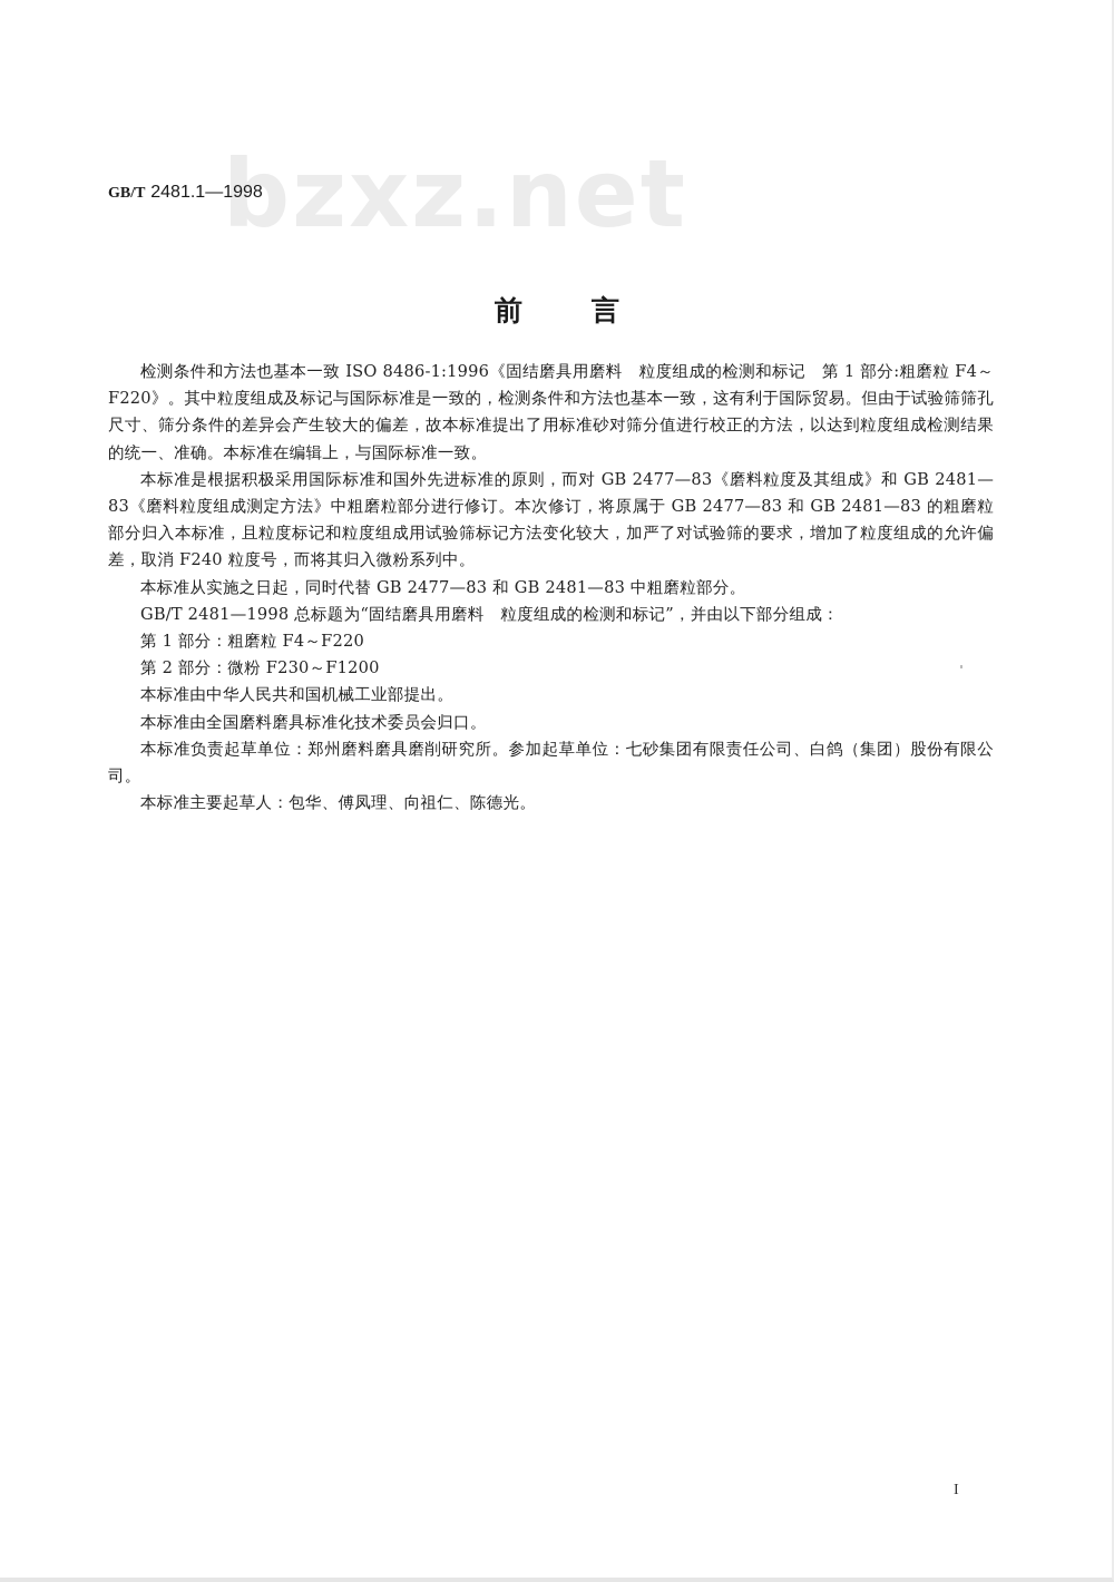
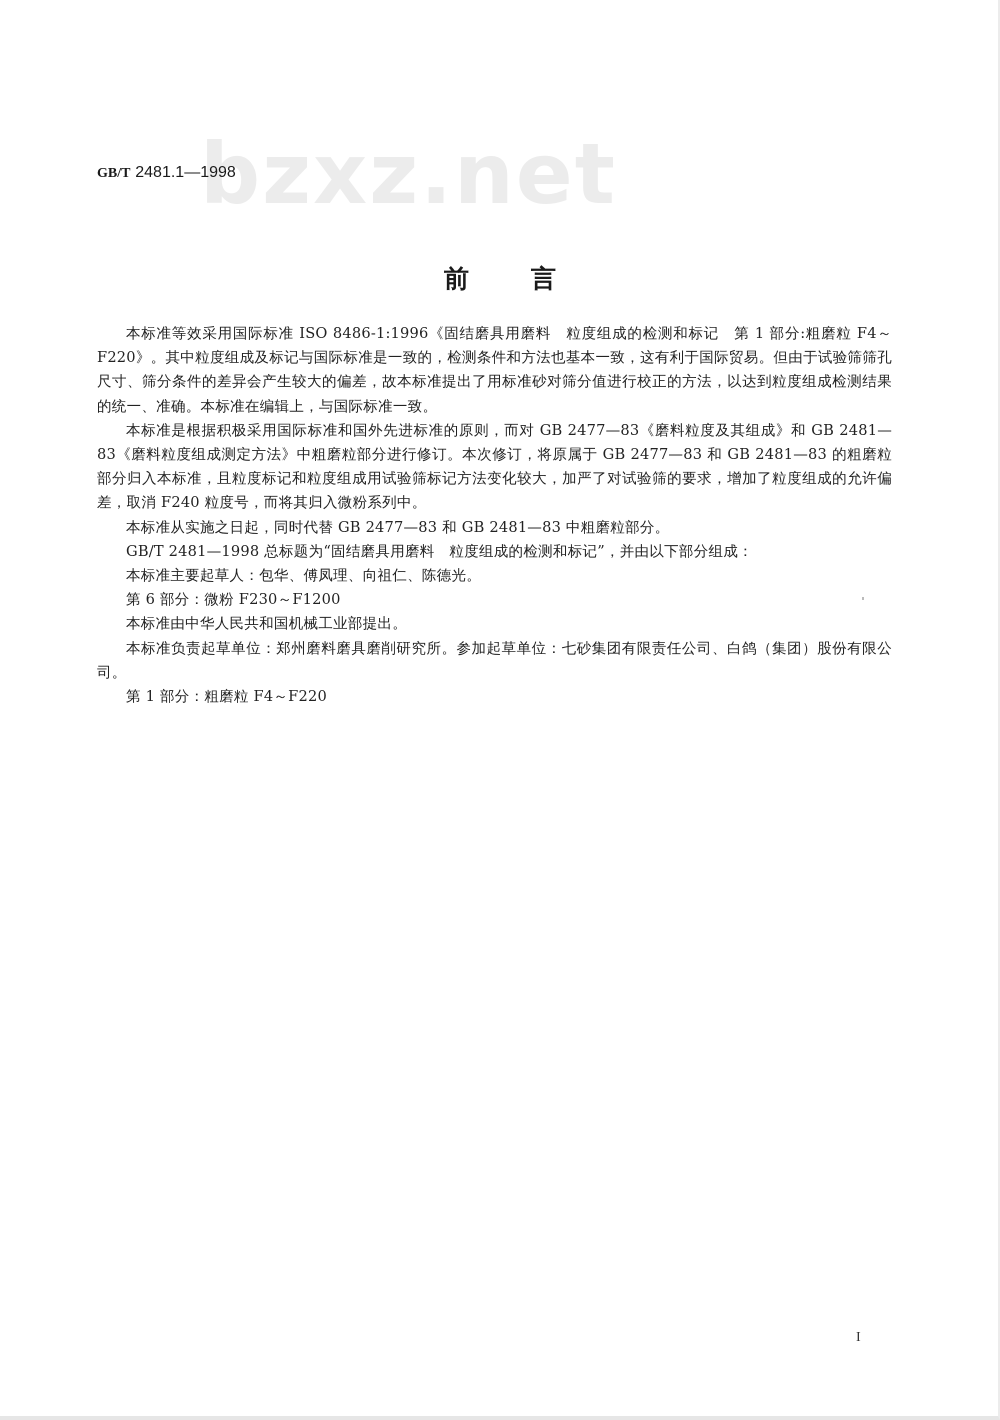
  bzxz.net
  GB/T 2481.1—1998
  前言
- 检测条件和方法也基本一致 ISO 8486-1:1996《固结磨具用磨料 粒度组成的检测和标记 第 1 部分:粗磨粒 F4～F220》。其中粒度组成及标记与国际标准是一致的，检测条件和方法也基本一致，这有利于国际贸易。但由于试验筛筛孔尺寸、筛分条件的差异会产生较大的偏差，故本标准提出了用标准砂对筛分值进行校正的方法，以达到粒度组成检测结果的统一、准确。本标准在编辑上，与国际标准一致。
+ 本标准等效采用国际标准 ISO 8486-1:1996《固结磨具用磨料 粒度组成的检测和标记 第 1 部分:粗磨粒 F4～F220》。其中粒度组成及标记与国际标准是一致的，检测条件和方法也基本一致，这有利于国际贸易。但由于试验筛筛孔尺寸、筛分条件的差异会产生较大的偏差，故本标准提出了用标准砂对筛分值进行校正的方法，以达到粒度组成检测结果的统一、准确。本标准在编辑上，与国际标准一致。
  本标准是根据积极采用国际标准和国外先进标准的原则，而对 GB 2477—83《磨料粒度及其组成》和 GB 2481—83《磨料粒度组成测定方法》中粗磨粒部分进行修订。本次修订，将原属于 GB 2477—83 和 GB 2481—83 的粗磨粒部分归入本标准，且粒度标记和粒度组成用试验筛标记方法变化较大，加严了对试验筛的要求，增加了粒度组成的允许偏差，取消 F240 粒度号，而将其归入微粉系列中。
  本标准从实施之日起，同时代替 GB 2477—83 和 GB 2481—83 中粗磨粒部分。
  GB/T 2481—1998 总标题为“固结磨具用磨料 粒度组成的检测和标记”，并由以下部分组成：
- 第 1 部分：粗磨粒 F4～F220
+ 本标准主要起草人：包华、傅凤理、向祖仁、陈德光。
- 第 2 部分：微粉 F230～F1200
+ 第 6 部分：微粉 F230～F1200
  本标准由中华人民共和国机械工业部提出。
- 本标准由全国磨料磨具标准化技术委员会归口。
  本标准负责起草单位：郑州磨料磨具磨削研究所。参加起草单位：七砂集团有限责任公司、白鸽（集团）股份有限公司。
- 本标准主要起草人：包华、傅凤理、向祖仁、陈德光。
+ 第 1 部分：粗磨粒 F4～F220
  I
